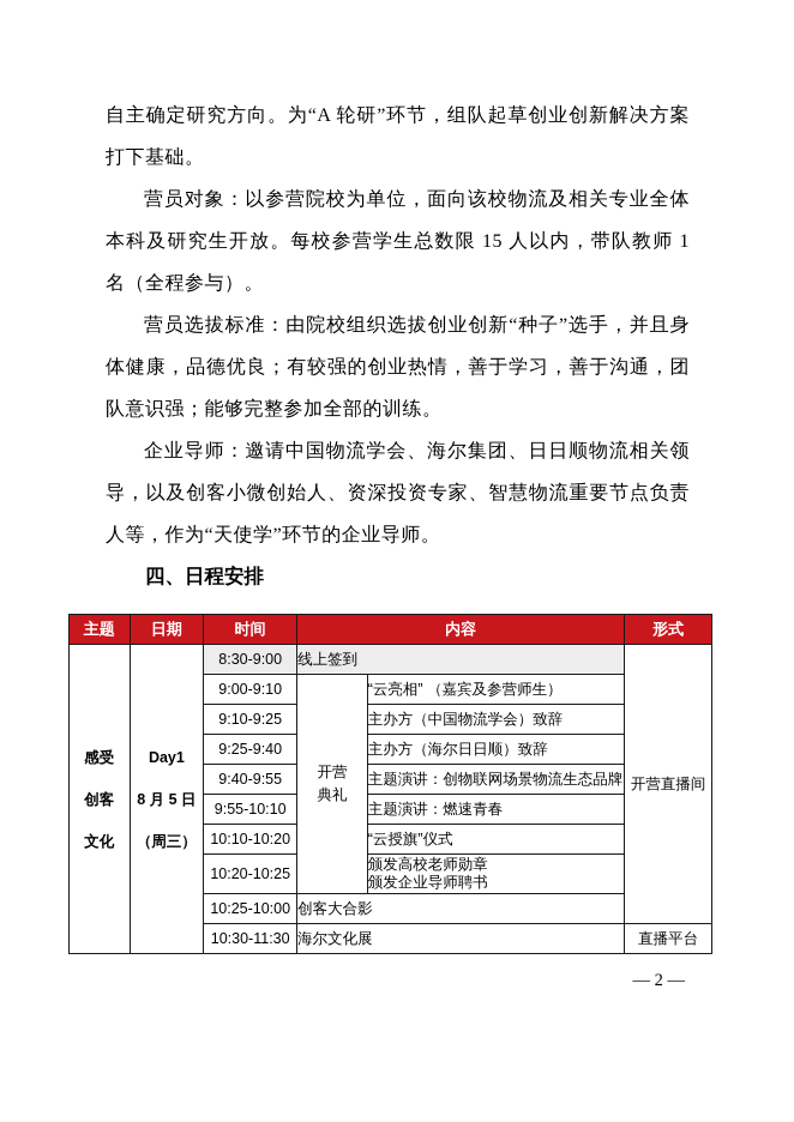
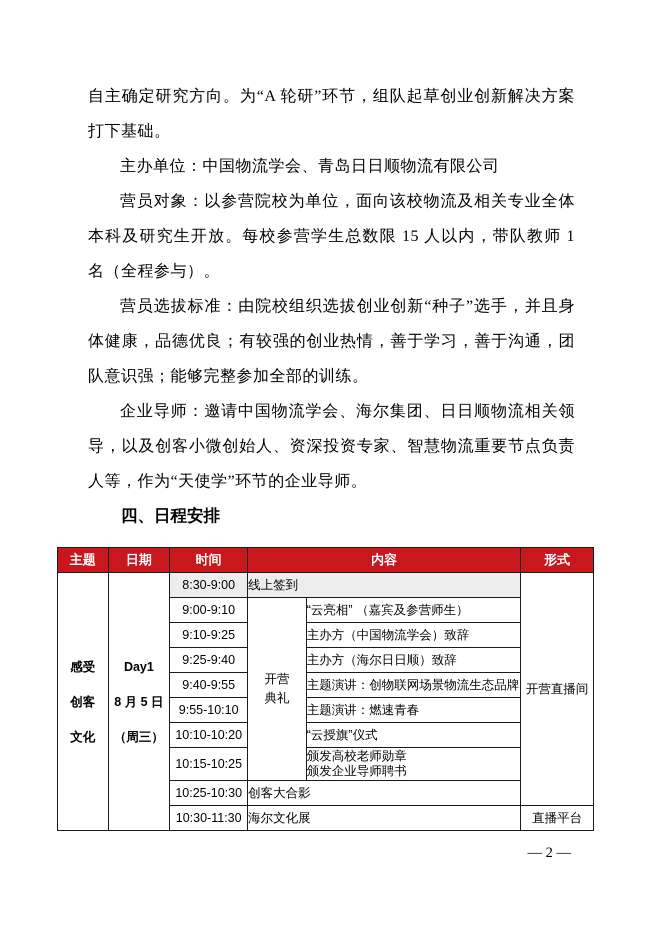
  自主确定研究方向。为“A 轮研”环节，组队起草创业创新解决方案打下基础。
+ 主办单位：中国物流学会、青岛日日顺物流有限公司
  营员对象：以参营院校为单位，面向该校物流及相关专业全体本科及研究生开放。每校参营学生总数限 15 人以内，带队教师 1 名（全程参与）。
  营员选拔标准：由院校组织选拔创业创新“种子”选手，并且身体健康，品德优良；有较强的创业热情，善于学习，善于沟通，团队意识强；能够完整参加全部的训练。
  企业导师：邀请中国物流学会、海尔集团、日日顺物流相关领导，以及创客小微创始人、资深投资专家、智慧物流重要节点负责人等，作为“天使学”环节的企业导师。
  四、日程安排
  主题	日期	时间	内容	形式
  感受 创客 文化	Day1 8 月 5 日 （周三）	8:30-9:00	线上签到	开营直播间
  9:00-9:10	开营 典礼	“云亮相” （嘉宾及参营师生）
  9:10-9:25	主办方（中国物流学会）致辞
  9:25-9:40	主办方（海尔日日顺）致辞
  9:40-9:55	主题演讲：创物联网场景物流生态品牌
  9:55-10:10	主题演讲：燃速青春
  10:10-10:20	“云授旗”仪式
- 10:20-10:25	颁发高校老师勋章 颁发企业导师聘书
+ 10:15-10:25	颁发高校老师勋章 颁发企业导师聘书
- 10:25-10:00	创客大合影
+ 10:25-10:30	创客大合影
  10:30-11:30	海尔文化展	直播平台
  — 2 —
